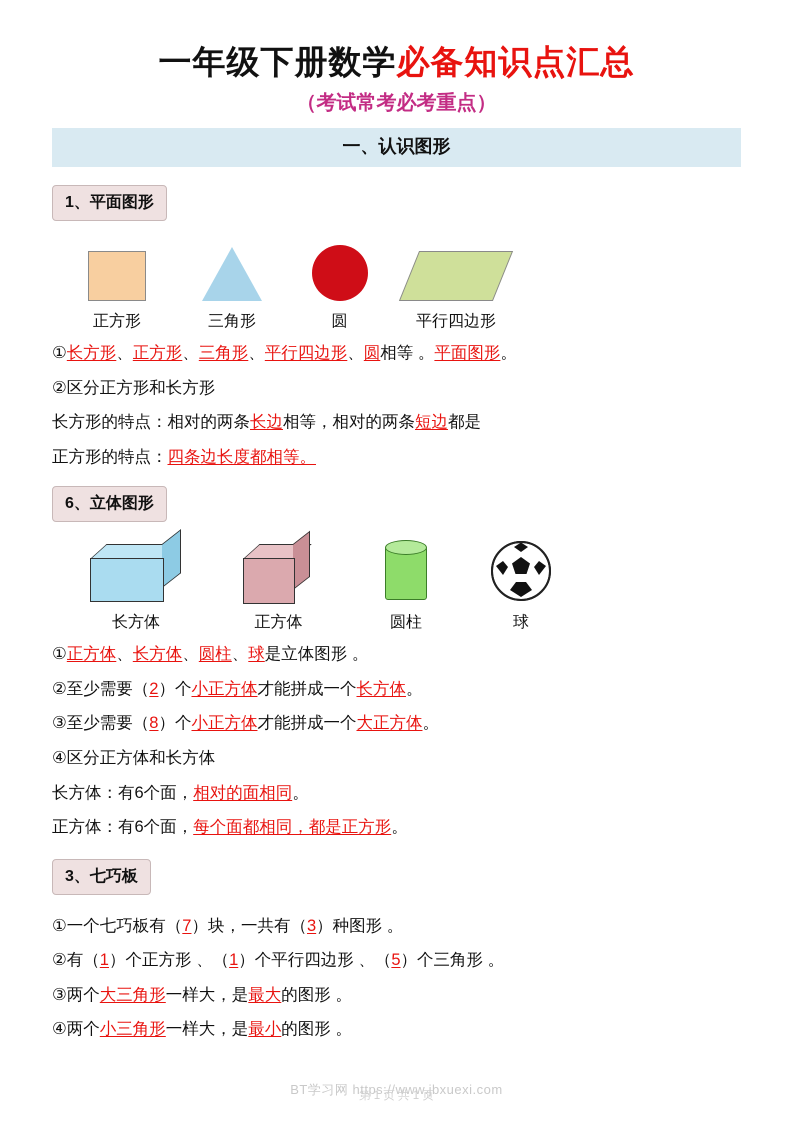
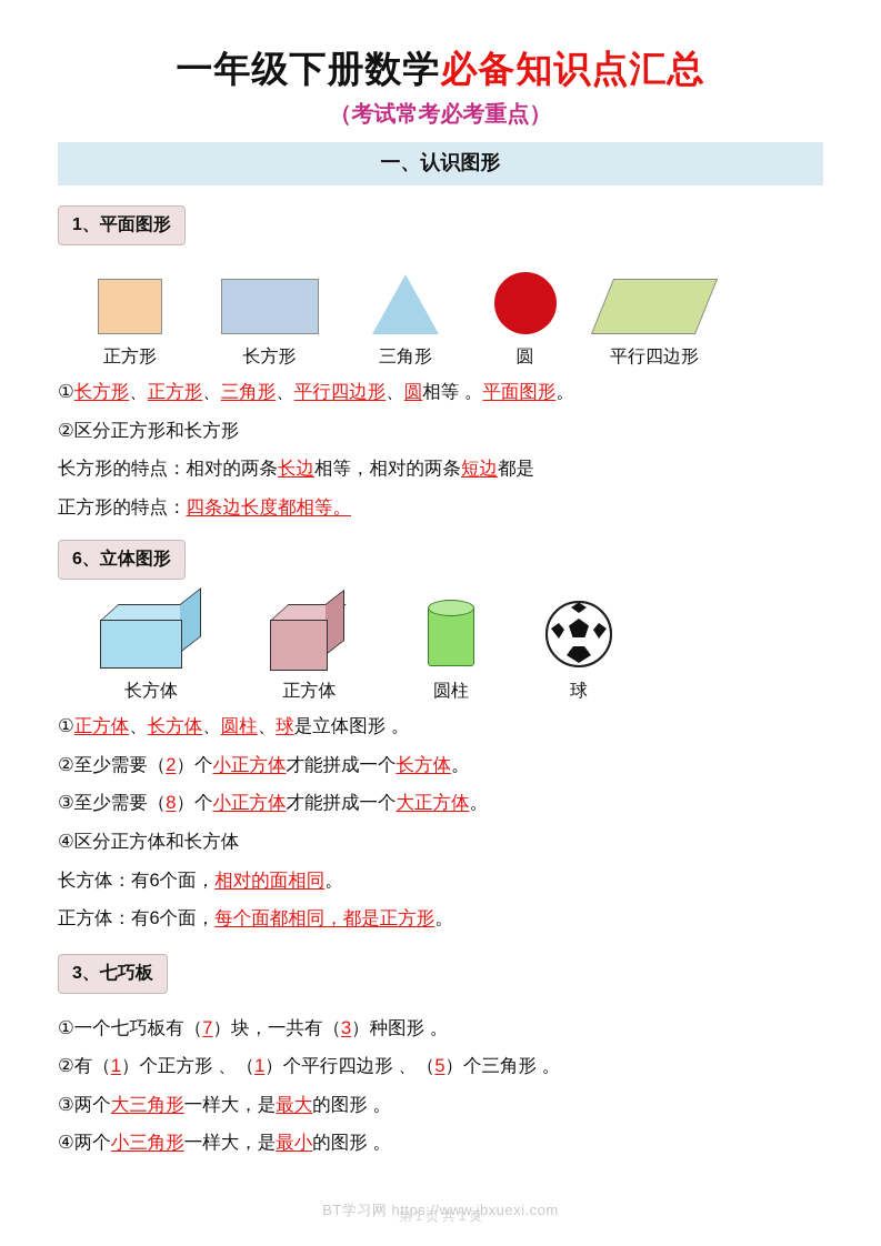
  一年级下册数学必备知识点汇总
  （考试常考必考重点）
  一、认识图形
  1、平面图形
  正方形
+ 长方形
  三角形
  圆
  平行四边形
  ①长方形、正方形、三角形、平行四边形、圆相等 。平面图形。
  ②区分正方形和长方形
  长方形的特点：相对的两条长边相等，相对的两条短边都是
  正方形的特点：四条边长度都相等。
  6、立体图形
  长方体
  正方体
  圆柱
  球
  ①正方体、长方体、圆柱、球是立体图形 。
  ②至少需要（2）个小正方体才能拼成一个长方体。
  ③至少需要（8）个小正方体才能拼成一个大正方体。
  ④区分正方体和长方体
  长方体：有6个面，相对的面相同。
  正方体：有6个面，每个面都相同，都是正方形。
  3、七巧板
  ①一个七巧板有（7）块，一共有（3）种图形 。
  ②有（1）个正方形 、（1）个平行四边形 、（5）个三角形 。
  ③两个大三角形一样大，是最大的图形 。
  ④两个小三角形一样大，是最小的图形 。
  BT学习网 https://www.jbxuexi.com
  第 1 页 共 1 页
